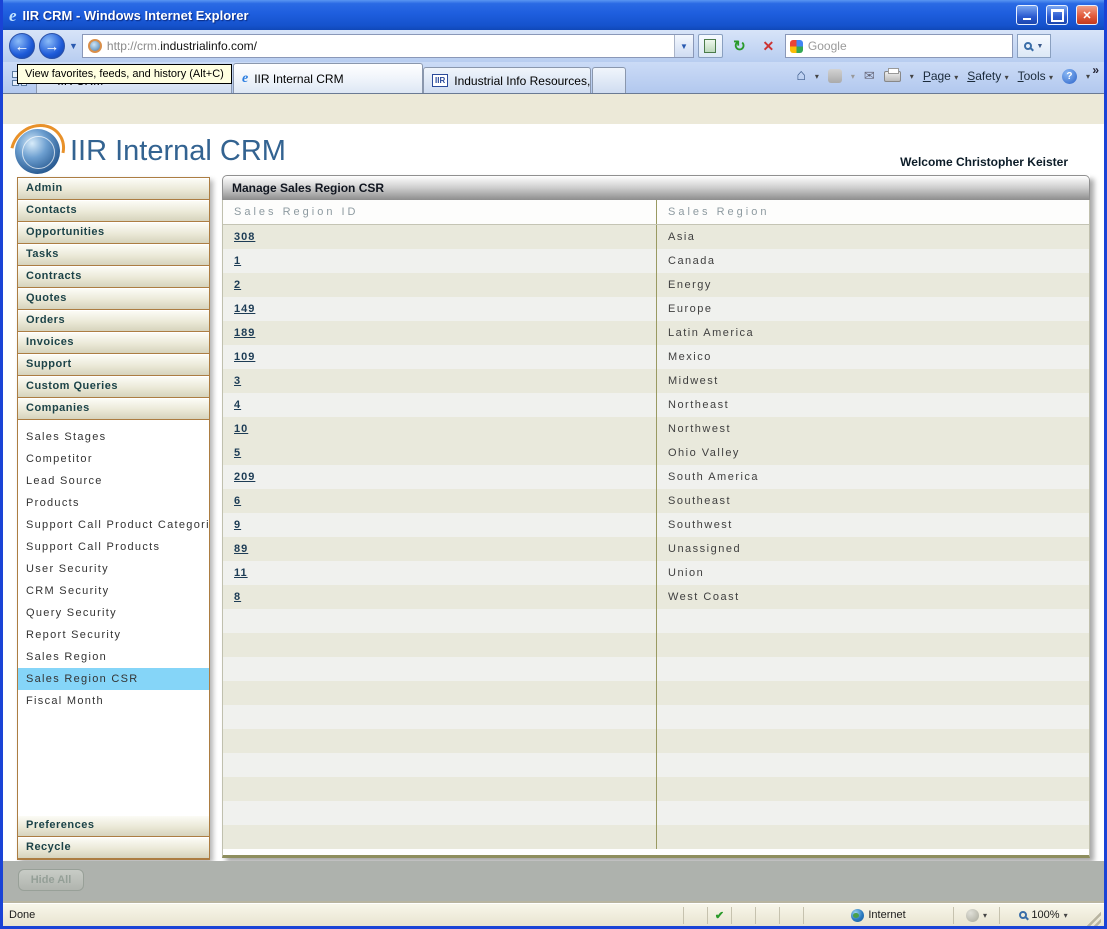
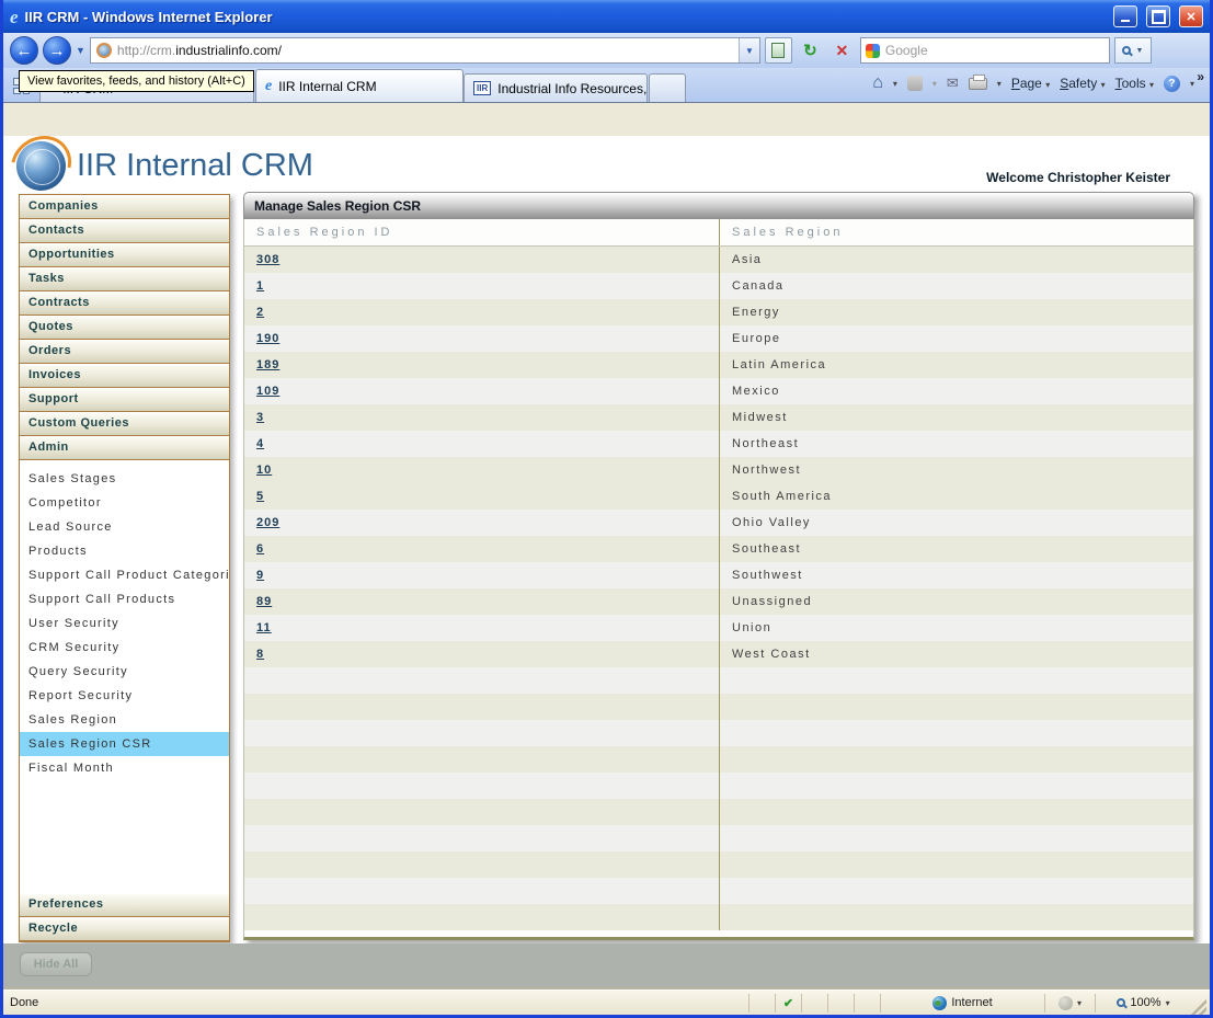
  IIR CRM - Windows Internet Explorer
  http://crm.industrialinfo.com/
  Google
  IIR Internal CRM
  IIR
  Industrial Info Resources,
  View favorites, feeds, and history (Alt+C)
  Page
  Safety
  Tools
  »
  IIR Internal CRM
  Welcome Christopher Keister
- Admin
+ Companies
  Contacts
  Opportunities
  Tasks
  Contracts
  Quotes
  Orders
  Invoices
  Support
  Custom Queries
- Companies
+ Admin
  Sales Stages
  Competitor
  Lead Source
  Products
  Support Call Product Categori
  Support Call Products
  User Security
  CRM Security
  Query Security
  Report Security
  Sales Region
  Sales Region CSR
  Fiscal Month
  Preferences
  Recycle
  Manage Sales Region CSR
  Sales Region ID
  Sales Region
  308
  Asia
  1
  Canada
  2
  Energy
- 149
+ 190
  Europe
  189
  Latin America
  109
  Mexico
  3
  Midwest
  4
  Northeast
  10
  Northwest
  5
- Ohio Valley
+ South America
  209
- South America
+ Ohio Valley
  6
  Southeast
  9
  Southwest
  89
  Unassigned
  11
  Union
  8
  West Coast
  Hide All
  Done
  Internet
  100%
